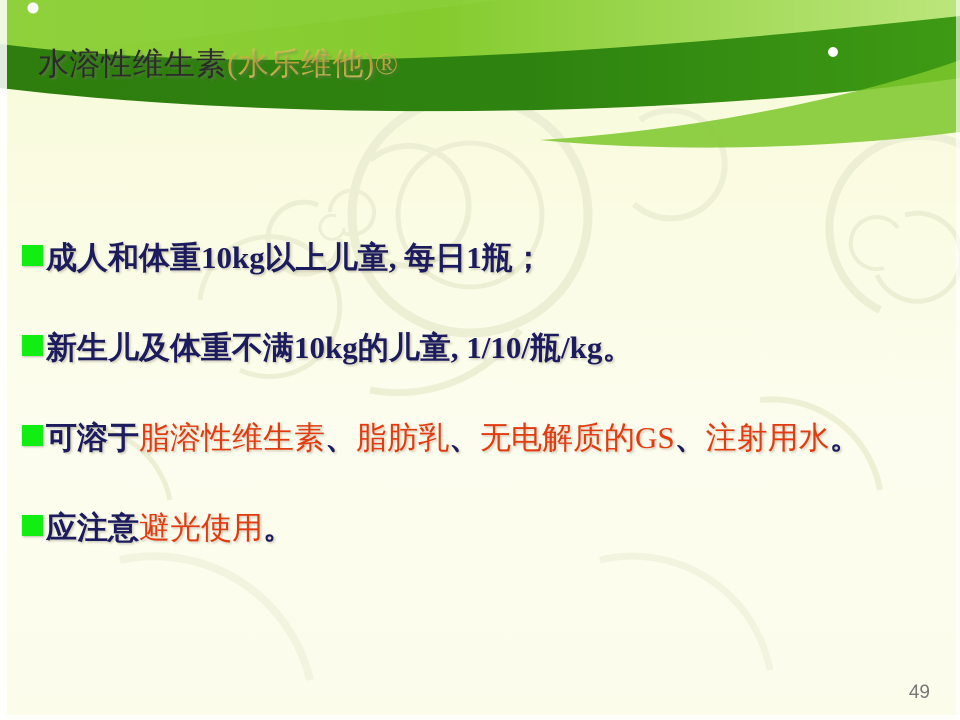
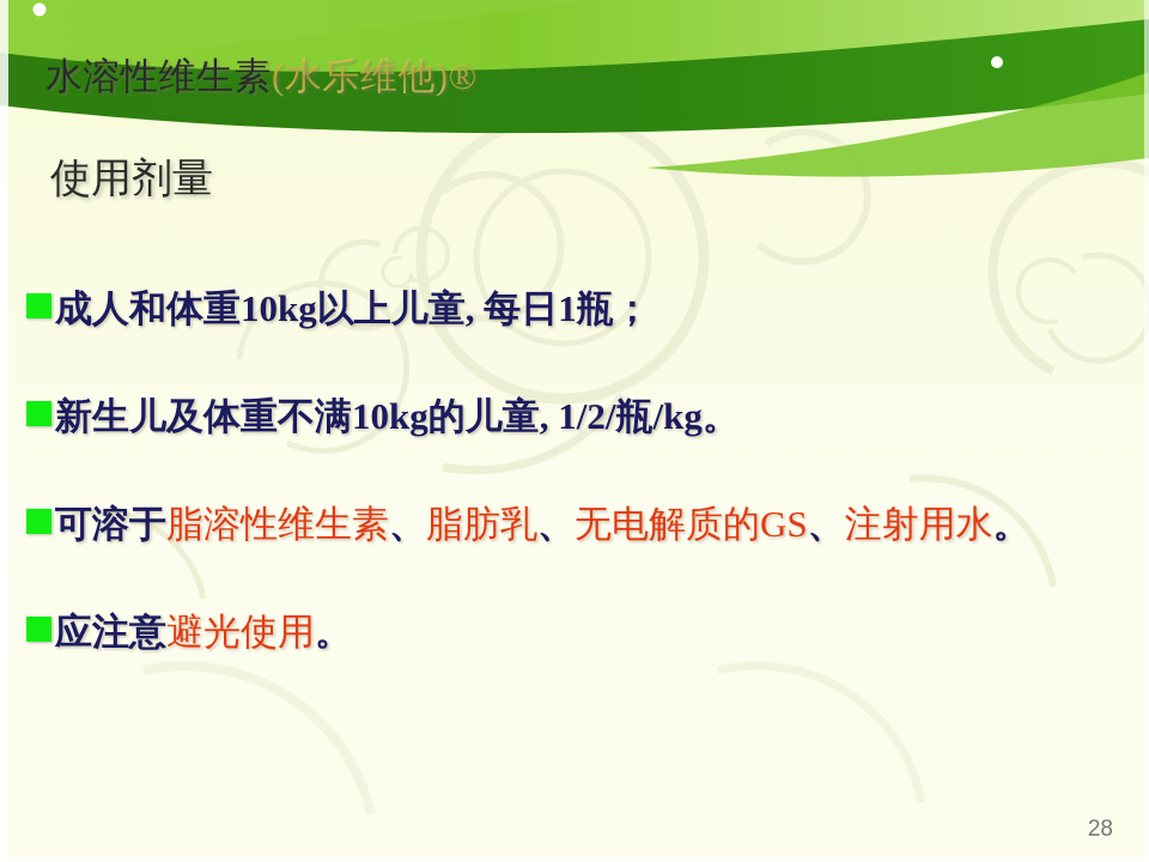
  水溶性维生素(水乐维他)®
+ 使用剂量
  成人和体重10kg以上儿童, 每日1瓶；
- 新生儿及体重不满10kg的儿童, 1/10/瓶/kg。
+ 新生儿及体重不满10kg的儿童, 1/2/瓶/kg。
  可溶于脂溶性维生素、脂肪乳、无电解质的GS、注射用水。
  应注意避光使用。
- 49
+ 28
